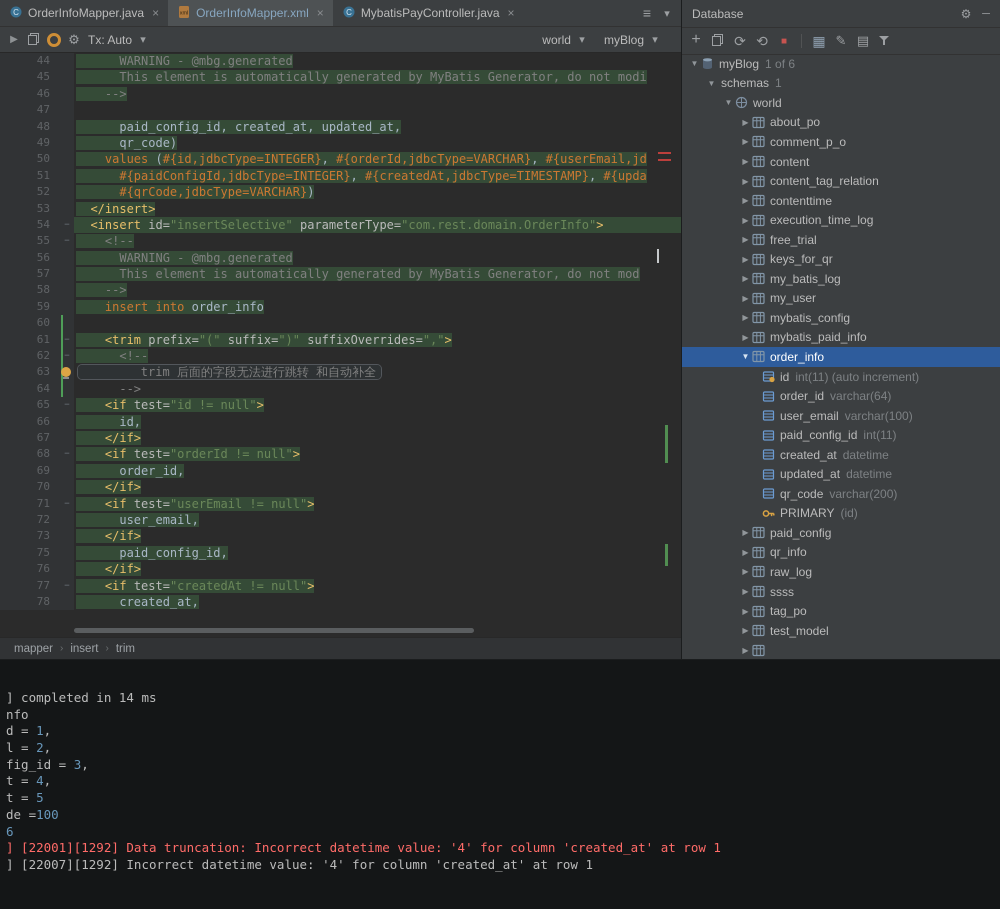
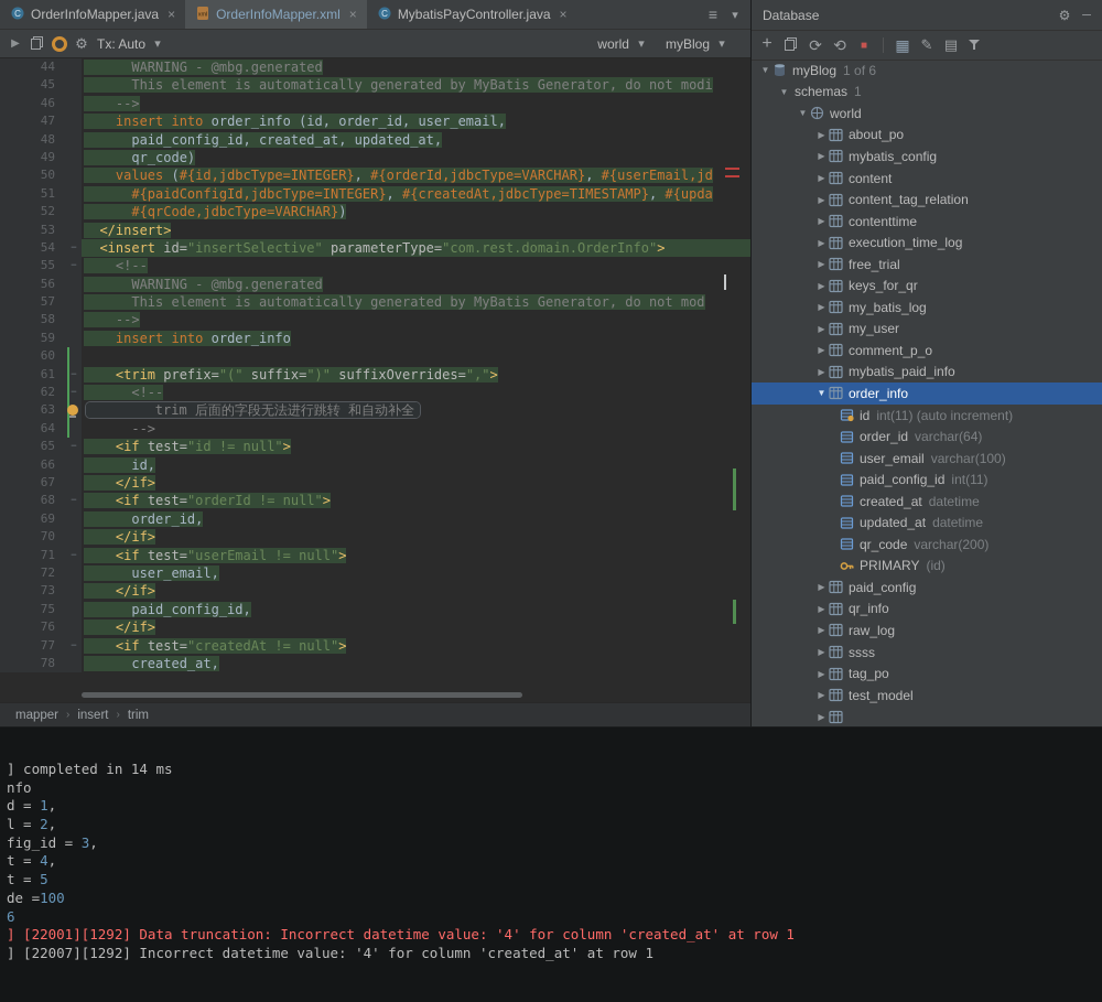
  C
  OrderInfoMapper.java
  ×
  OrderInfoMapper.xml
  ×
  C
  MybatisPayController.java
  ×
  Tx: Auto
  world
  myBlog
  44
  WARNING - @mbg.generated
  45
  This element is automatically generated by MyBatis Generator, do not modi
  46
  -->
  47
+ insert into order_info (id, order_id, user_email,
  48
  paid_config_id, created_at, updated_at,
  49
  qr_code)
  50
  values (#{id,jdbcType=INTEGER}, #{orderId,jdbcType=VARCHAR}, #{userEmail,jd
  51
  #{paidConfigId,jdbcType=INTEGER}, #{createdAt,jdbcType=TIMESTAMP}, #{upda
  52
  #{qrCode,jdbcType=VARCHAR})
  53
  </insert>
  54
  <insert id="insertSelective" parameterType="com.rest.domain.OrderInfo">
  55
  <!--
  56
  WARNING - @mbg.generated
  57
  This element is automatically generated by MyBatis Generator, do not mod
  58
  -->
  59
  insert into order_info
  60
  61
  <trim prefix="(" suffix=")" suffixOverrides=",">
  62
  <!--
  63
  trim 后面的字段无法进行跳转 和自动补全
  64
  -->
  65
  <if test="id != null">
  66
  id,
  67
  </if>
  68
  <if test="orderId != null">
  69
  order_id,
  70
  </if>
  71
  <if test="userEmail != null">
  72
  user_email,
  73
  </if>
  75
  paid_config_id,
  76
  </if>
  77
  <if test="createdAt != null">
  78
  created_at,
  mapper
  ›
  insert
  ›
  trim
  Database
  ▼
  myBlog
  1 of 6
  ▼
  schemas
  1
  ▼
  world
  ▶
  about_po
  ▶
- comment_p_o
+ mybatis_config
  ▶
  content
  ▶
  content_tag_relation
  ▶
  contenttime
  ▶
  execution_time_log
  ▶
  free_trial
  ▶
  keys_for_qr
  ▶
  my_batis_log
  ▶
  my_user
  ▶
- mybatis_config
+ comment_p_o
  ▶
  mybatis_paid_info
  ▼
  order_info
  id
  int(11) (auto increment)
  order_id
  varchar(64)
  user_email
  varchar(100)
  paid_config_id
  int(11)
  created_at
  datetime
  updated_at
  datetime
  qr_code
  varchar(200)
  PRIMARY
  (id)
  ▶
  paid_config
  ▶
  qr_info
  ▶
  raw_log
  ▶
  ssss
  ▶
  tag_po
  ▶
  test_model
  ▶
  ] completed in 14 ms
  nfo
  d = 1,
  l = 2,
  fig_id = 3,
  t = 4,
  t = 5
  de =100
  6
  ] [22001][1292] Data truncation: Incorrect datetime value: '4' for column 'created_at' at row 1
  ] [22007][1292] Incorrect datetime value: '4' for column 'created_at' at row 1
